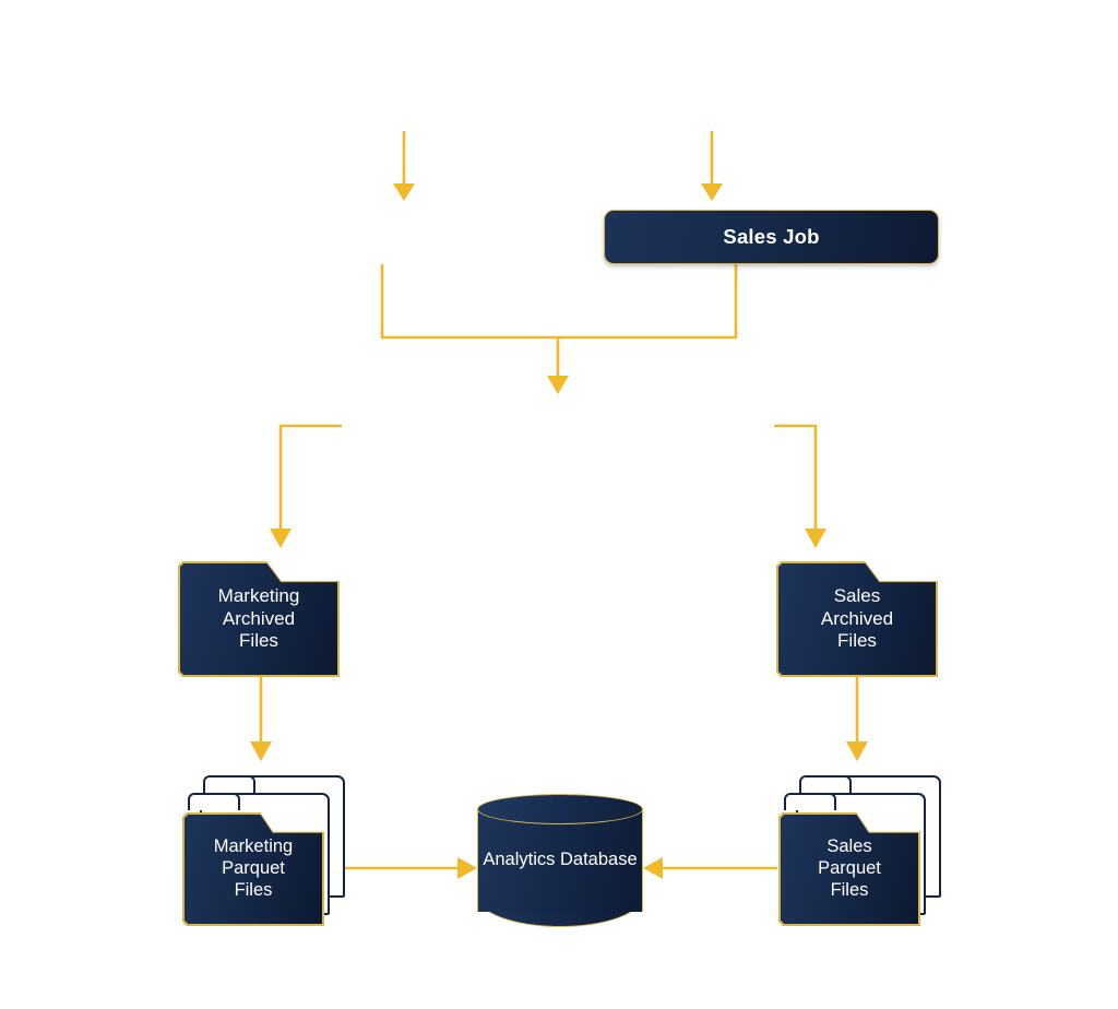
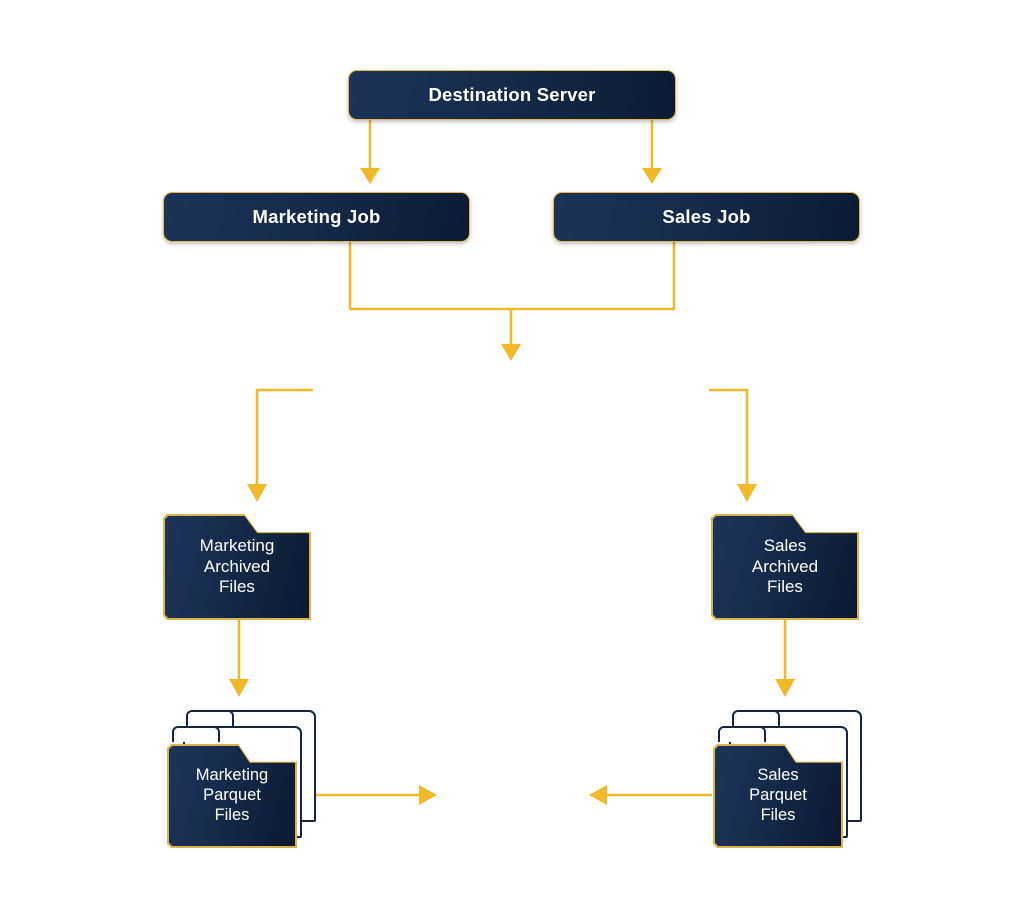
+ Destination Server
+ Marketing Job
  Sales Job
  Marketing
  Archived
  Files
  Sales
  Archived
  Files
  Marketing
  Parquet
  Files
  Sales
  Parquet
  Files
- Analytics Database
